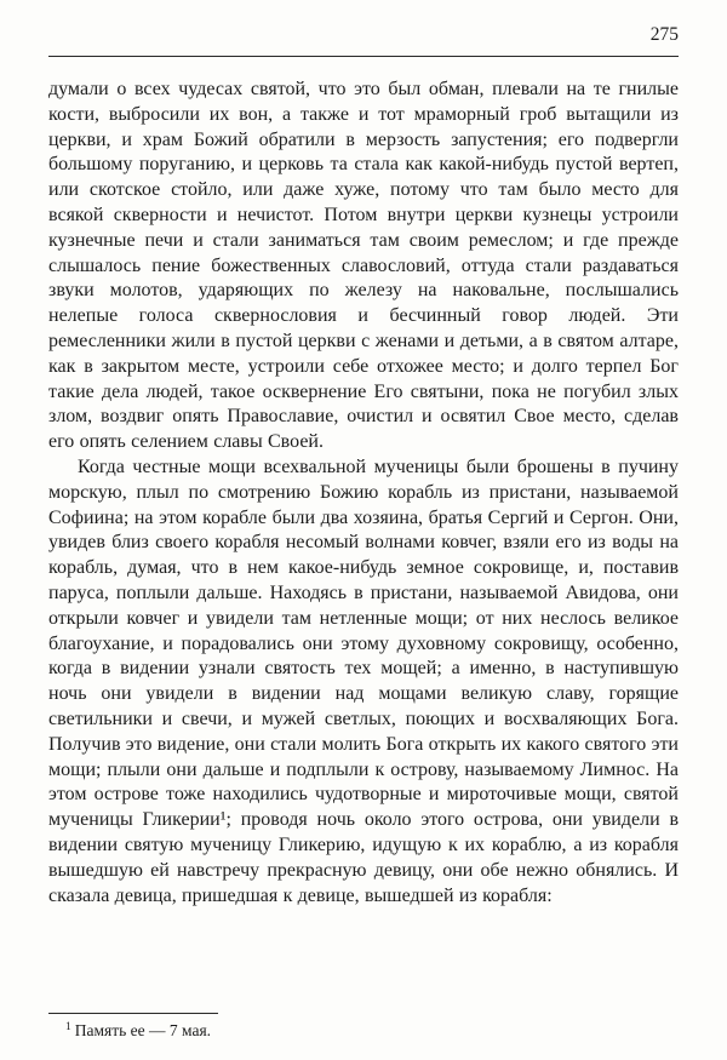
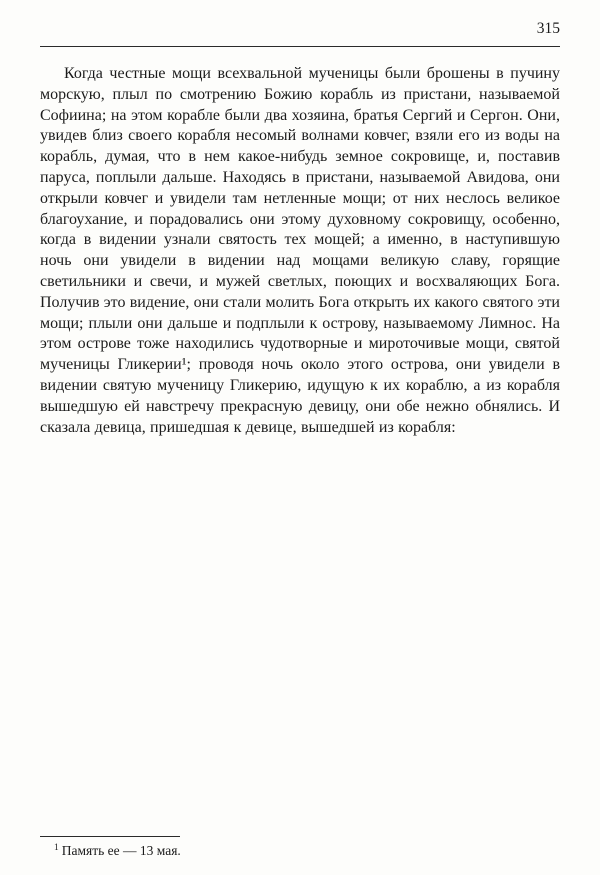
- 275
+ 315
- думали о всех чудесах святой, что это был обман, плевали на те гнилые кости, выбросили их вон, а также и тот мраморный гроб вытащили из церкви, и храм Божий обратили в мерзость запустения; его подвергли большому поруганию, и церковь та стала как какой-нибудь пустой вертеп, или скотское стойло, или даже хуже, потому что там было место для всякой скверности и нечистот. Потом внутри церкви кузнецы устроили кузнечные печи и стали заниматься там своим ремеслом; и где прежде слышалось пение божественных славословий, оттуда стали раздаваться звуки молотов, ударяющих по железу на наковальне, послышались нелепые голоса сквернословия и бесчинный говор людей. Эти ремесленники жили в пустой церкви с женами и детьми, а в святом алтаре, как в закрытом месте, устроили себе отхожее место; и долго терпел Бог такие дела людей, такое осквернение Его святыни, пока не погубил злых злом, воздвиг опять Православие, очистил и освятил Свое место, сделав его опять селением славы Своей.
  Когда честные мощи всехвальной мученицы были брошены в пучину морскую, плыл по смотрению Божию корабль из пристани, называемой Софиина; на этом корабле были два хозяина, братья Сергий и Сергон. Они, увидев близ своего корабля несомый волнами ковчег, взяли его из воды на корабль, думая, что в нем какое-нибудь земное сокровище, и, поставив паруса, поплыли дальше. Находясь в пристани, называемой Авидова, они открыли ковчег и увидели там нетленные мощи; от них неслось великое благоухание, и порадовались они этому духовному сокровищу, особенно, когда в видении узнали святость тех мощей; а именно, в наступившую ночь они увидели в видении над мощами великую славу, горящие светильники и свечи, и мужей светлых, поющих и восхваляющих Бога. Получив это видение, они стали молить Бога открыть их какого святого эти мощи; плыли они дальше и подплыли к острову, называемому Лимнос. На этом острове тоже находились чудотворные и мироточивые мощи, святой мученицы Гликерии¹; проводя ночь около этого острова, они увидели в видении святую мученицу Гликерию, идущую к их кораблю, а из корабля вышедшую ей навстречу прекрасную девицу, они обе нежно обнялись. И сказала девица, пришедшая к девице, вышедшей из корабля:
- 1 Память ее — 7 мая.
+ 1 Память ее — 13 мая.
